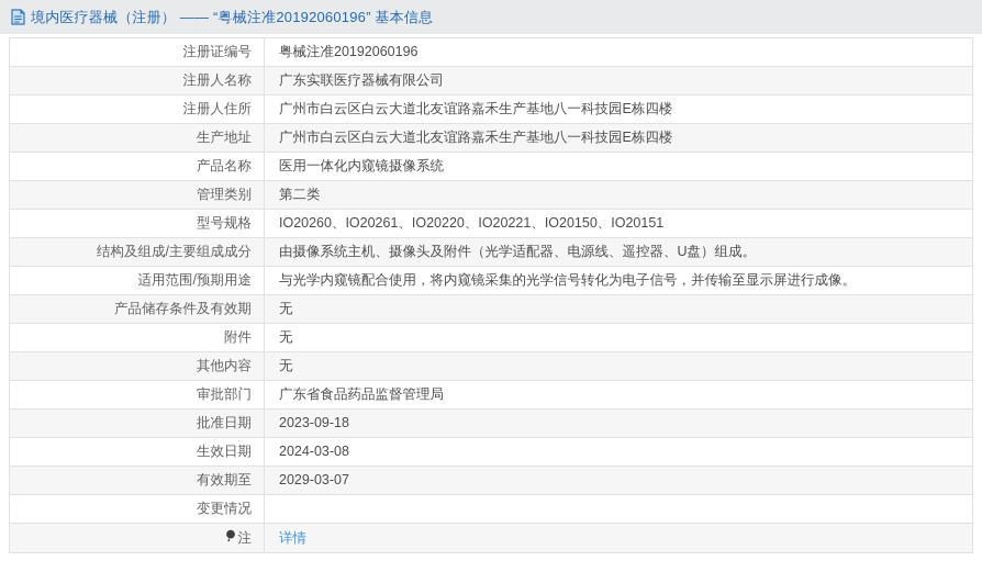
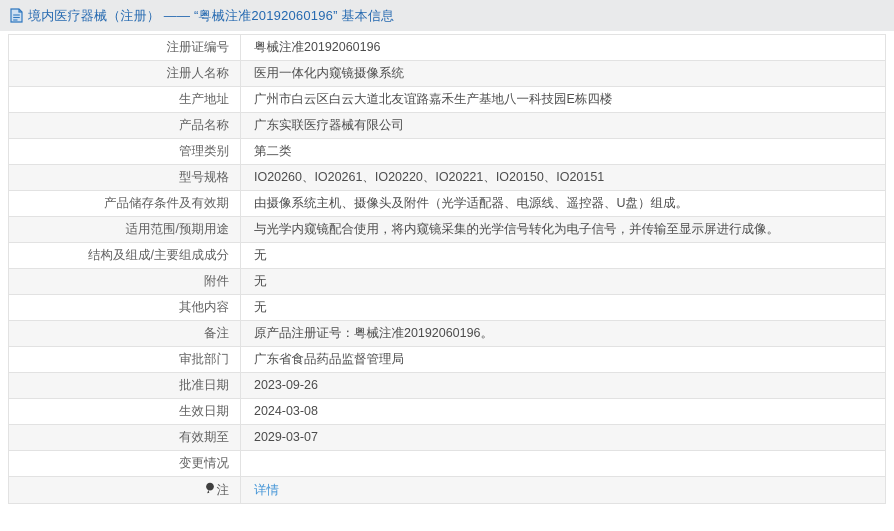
  境内医疗器械（注册） —— “粤械注准20192060196” 基本信息
  注册证编号	粤械注准20192060196
- 注册人名称	广东实联医疗器械有限公司
+ 注册人名称	医用一体化内窥镜摄像系统
- 注册人住所	广州市白云区白云大道北友谊路嘉禾生产基地八一科技园E栋四楼
  生产地址	广州市白云区白云大道北友谊路嘉禾生产基地八一科技园E栋四楼
- 产品名称	医用一体化内窥镜摄像系统
+ 产品名称	广东实联医疗器械有限公司
  管理类别	第二类
  型号规格	IO20260、IO20261、IO20220、IO20221、IO20150、IO20151
- 结构及组成/主要组成成分	由摄像系统主机、摄像头及附件（光学适配器、电源线、遥控器、U盘）组成。
+ 产品储存条件及有效期	由摄像系统主机、摄像头及附件（光学适配器、电源线、遥控器、U盘）组成。
  适用范围/预期用途	与光学内窥镜配合使用，将内窥镜采集的光学信号转化为电子信号，并传输至显示屏进行成像。
- 产品储存条件及有效期	无
+ 结构及组成/主要组成成分	无
  附件	无
  其他内容	无
+ 备注	原产品注册证号：粤械注准20192060196。
  审批部门	广东省食品药品监督管理局
- 批准日期	2023-09-18
+ 批准日期	2023-09-26
  生效日期	2024-03-08
  有效期至	2029-03-07
  变更情况
  注	详情
